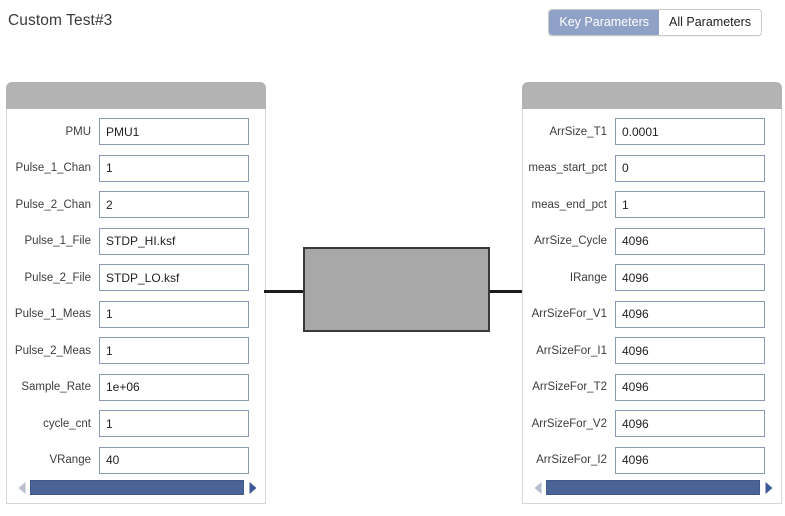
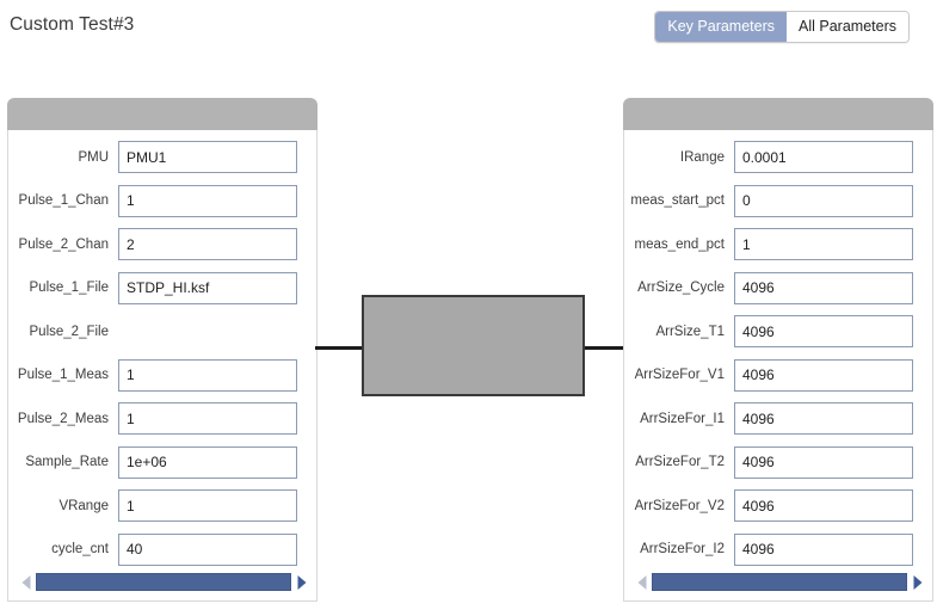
  Custom Test#3
  Key Parameters
  All Parameters
  PMU
  PMU1
  Pulse_1_Chan
  1
  Pulse_2_Chan
  2
  Pulse_1_File
  STDP_HI.ksf
  Pulse_2_File
- STDP_LO.ksf
  Pulse_1_Meas
  1
  Pulse_2_Meas
  1
  Sample_Rate
  1e+06
- cycle_cnt
+ VRange
  1
- VRange
+ cycle_cnt
  40
- ArrSize_T1
+ IRange
  0.0001
  meas_start_pct
  0
  meas_end_pct
  1
  ArrSize_Cycle
  4096
- IRange
+ ArrSize_T1
  4096
  ArrSizeFor_V1
  4096
  ArrSizeFor_I1
  4096
  ArrSizeFor_T2
  4096
  ArrSizeFor_V2
  4096
  ArrSizeFor_I2
  4096
